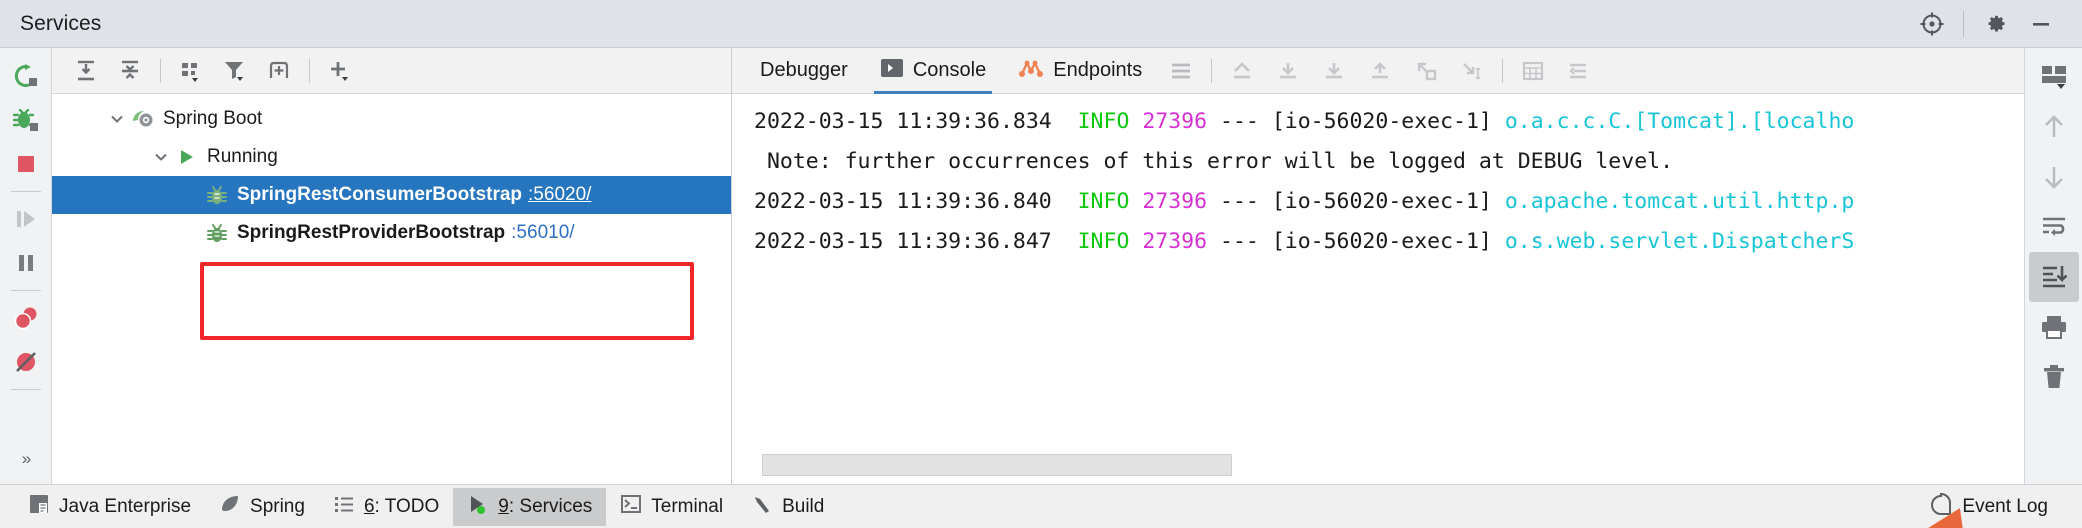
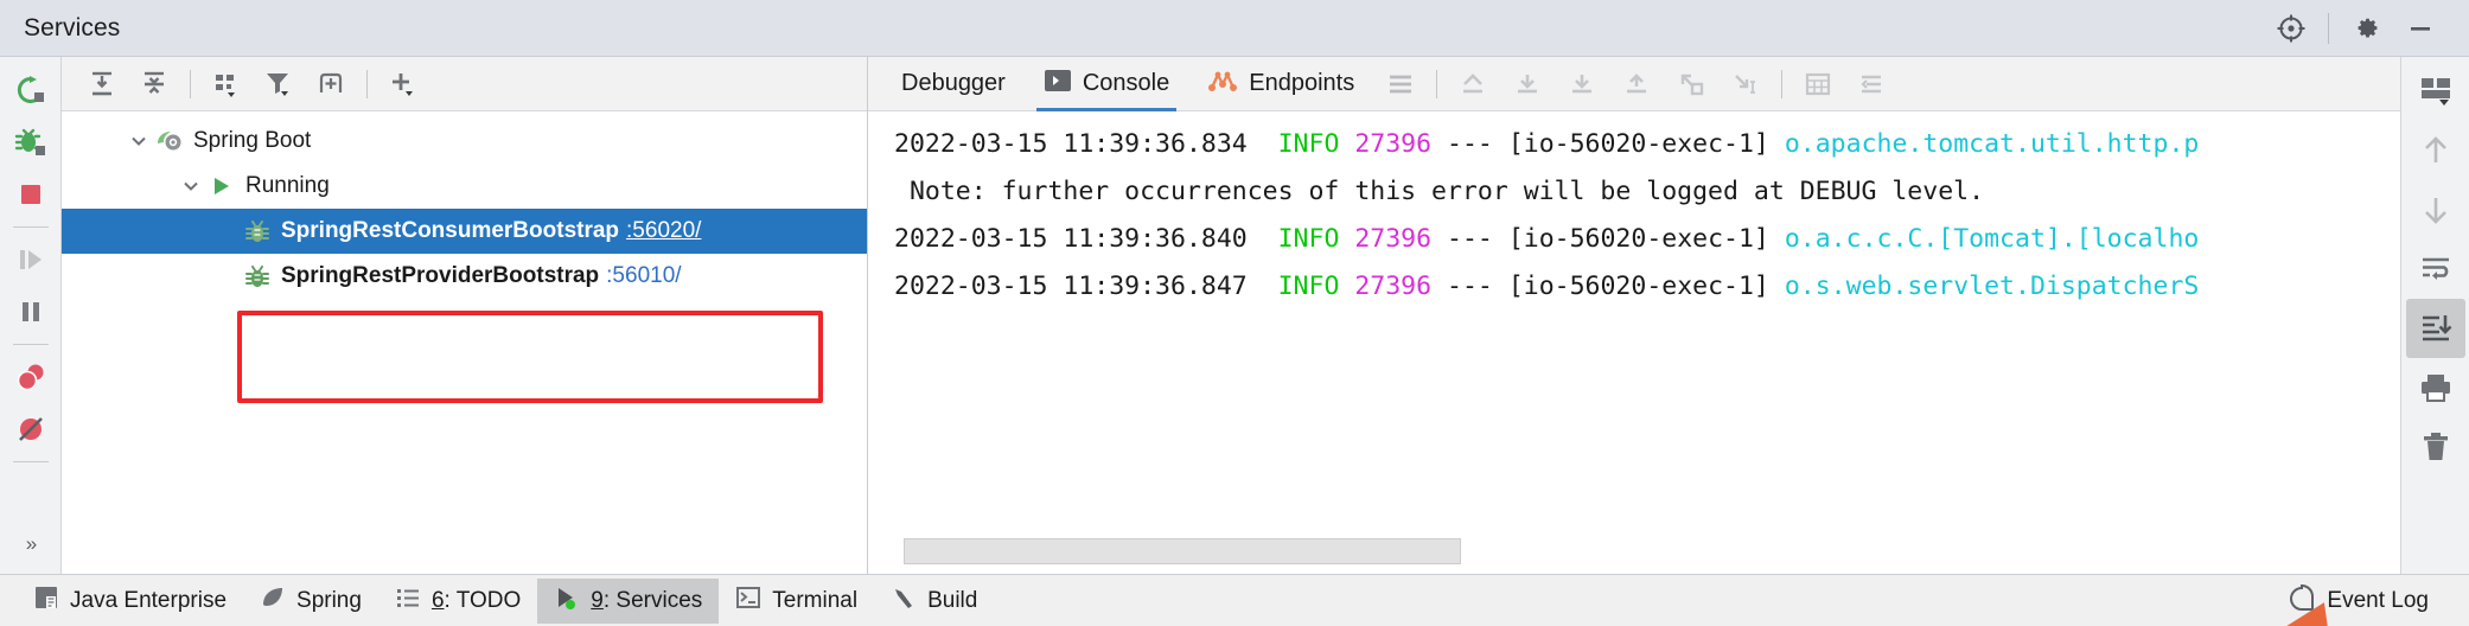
  Services
  »
  Spring Boot
  Running
  SpringRestConsumerBootstrap
  :56020/
  SpringRestProviderBootstrap
  :56010/
  Debugger
  Console
  Endpoints
- 2022-03-15 11:39:36.834 INFO 27396 --- [io-56020-exec-1] o.a.c.c.C.[Tomcat].[localho
+ 2022-03-15 11:39:36.834 INFO 27396 --- [io-56020-exec-1] o.apache.tomcat.util.http.p
  Note: further occurrences of this error will be logged at DEBUG level.
- 2022-03-15 11:39:36.840 INFO 27396 --- [io-56020-exec-1] o.apache.tomcat.util.http.p
+ 2022-03-15 11:39:36.840 INFO 27396 --- [io-56020-exec-1] o.a.c.c.C.[Tomcat].[localho
  2022-03-15 11:39:36.847 INFO 27396 --- [io-56020-exec-1] o.s.web.servlet.DispatcherS
  Java Enterprise
  Spring
  6: TODO
  9: Services
  Terminal
  Build
  Event Log
